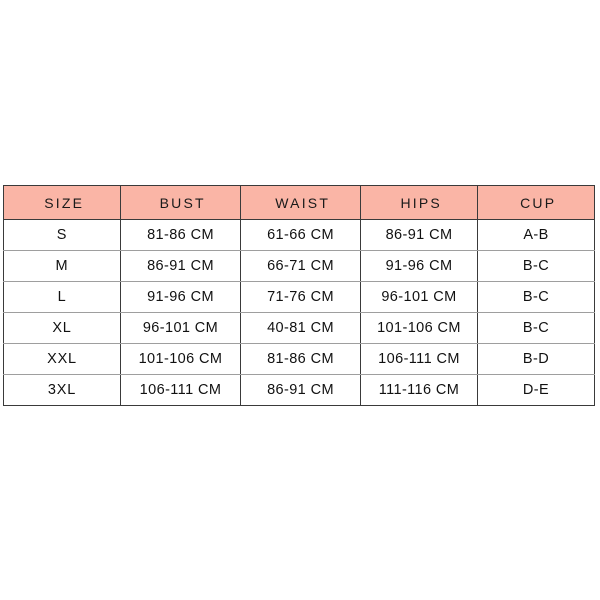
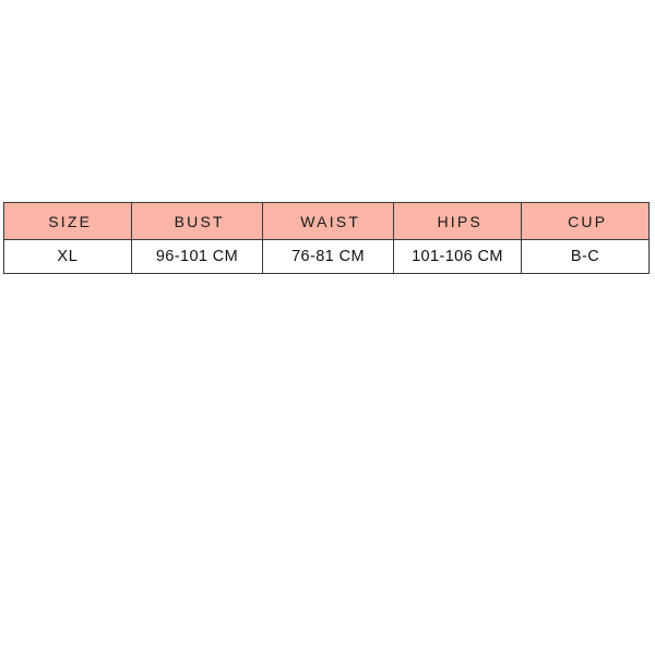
  SIZE	BUST	WAIST	HIPS	CUP
- S	81-86 CM	61-66 CM	86-91 CM	A-B
- M	86-91 CM	66-71 CM	91-96 CM	B-C
- L	91-96 CM	71-76 CM	96-101 CM	B-C
- XL	96-101 CM	40-81 CM	101-106 CM	B-C
+ XL	96-101 CM	76-81 CM	101-106 CM	B-C
- XXL	101-106 CM	81-86 CM	106-111 CM	B-D
- 3XL	106-111 CM	86-91 CM	111-116 CM	D-E
